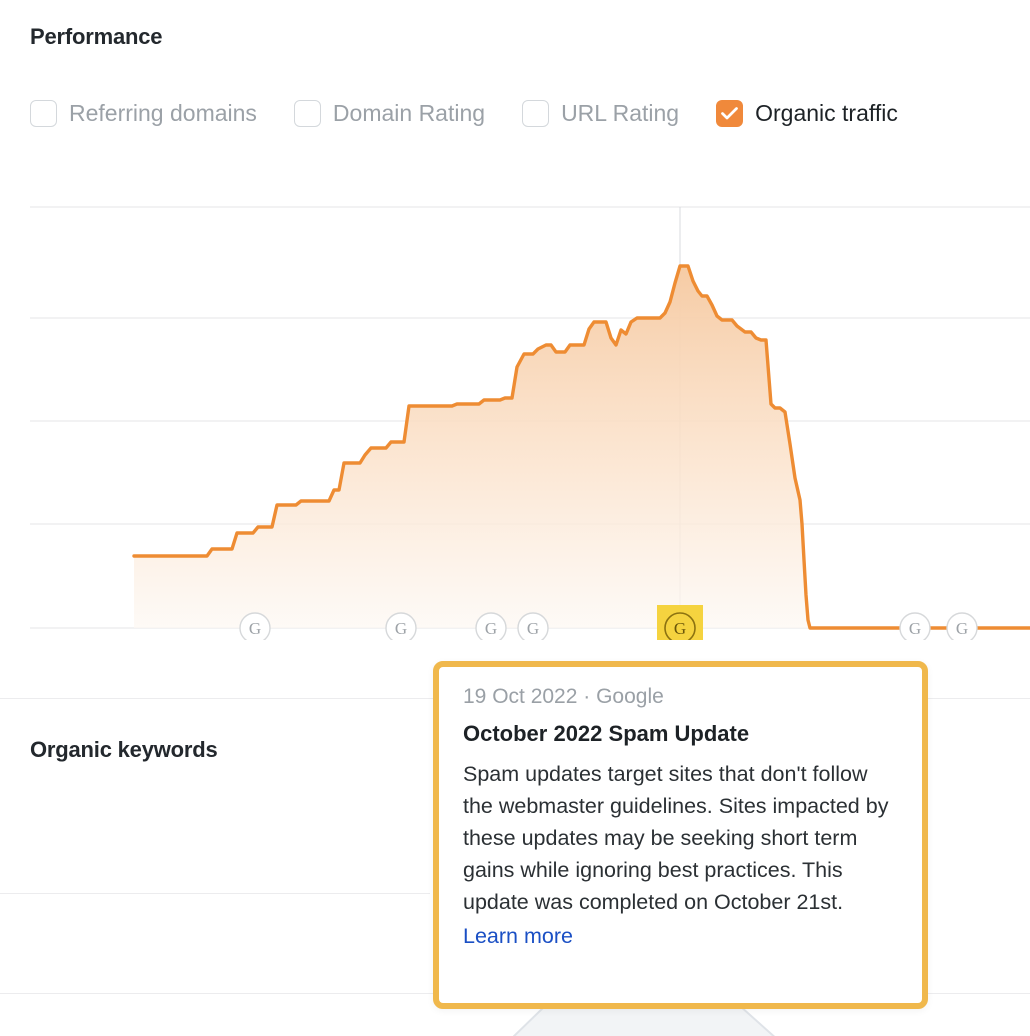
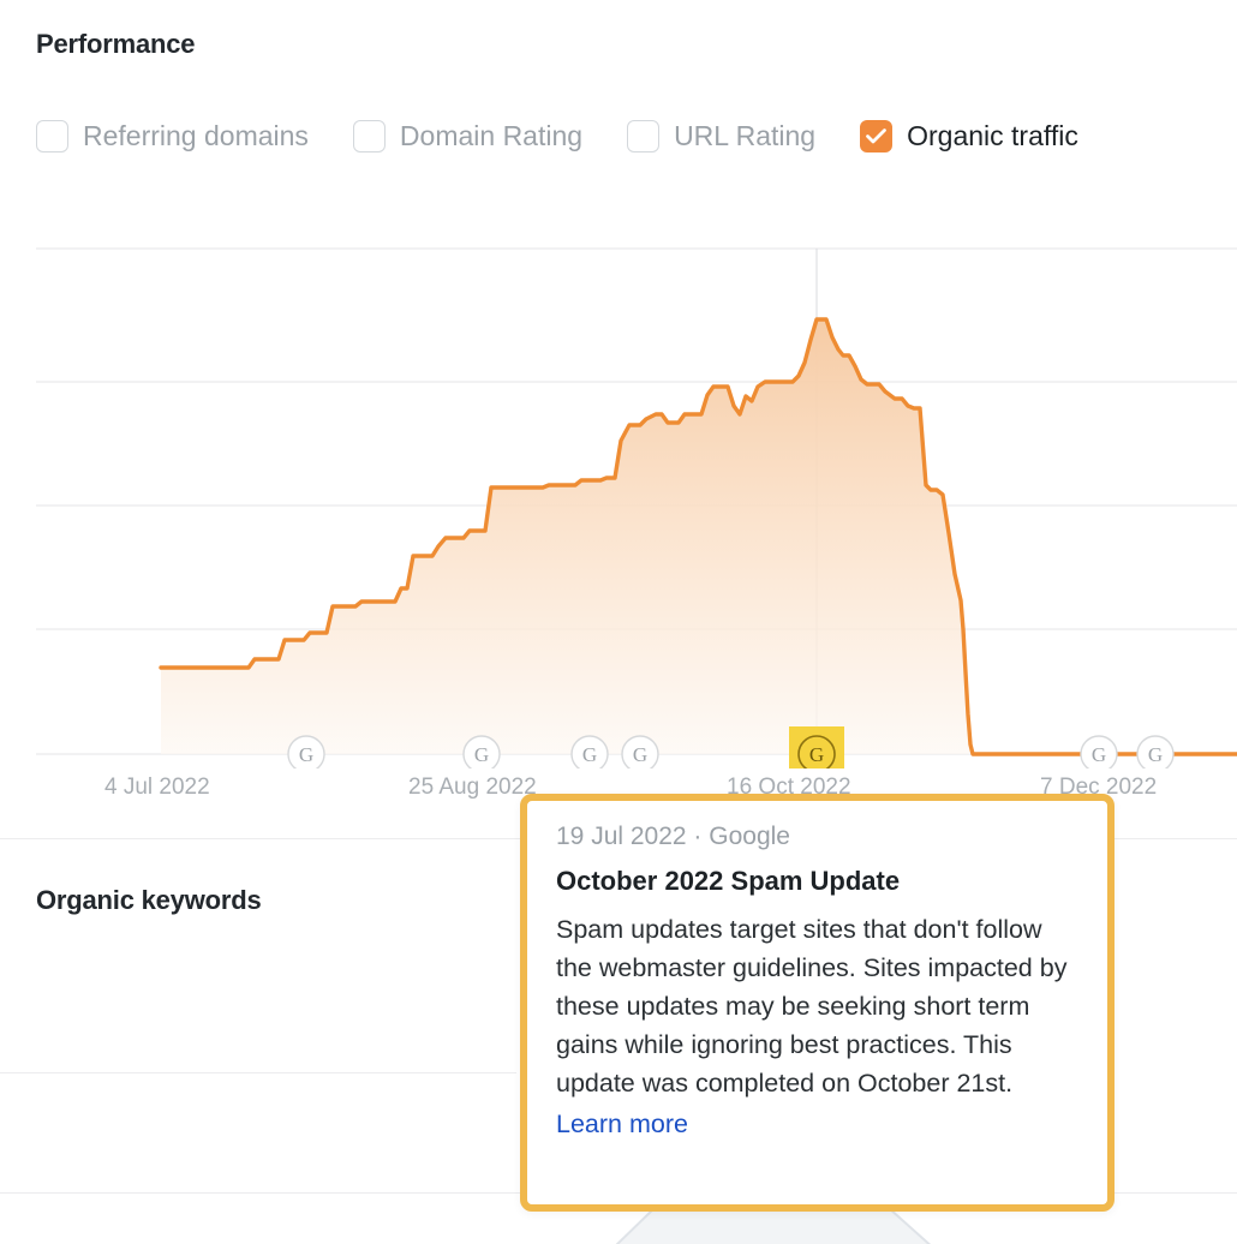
  Performance
  Referring domains
  Domain Rating
  URL Rating
  Organic traffic
  G
  G
  G
  G
  G
  G
  G
+ 4 Jul 2022
+ 25 Aug 2022
+ 16 Oct 2022
+ 7 Dec 2022
  Organic keywords
- 19 Oct 2022 · Google
+ 19 Jul 2022 · Google
  October 2022 Spam Update
  Spam updates target sites that don't follow the webmaster guidelines. Sites impacted by these updates may be seeking short term gains while ignoring best practices. This update was completed on October 21st.
  Learn more
